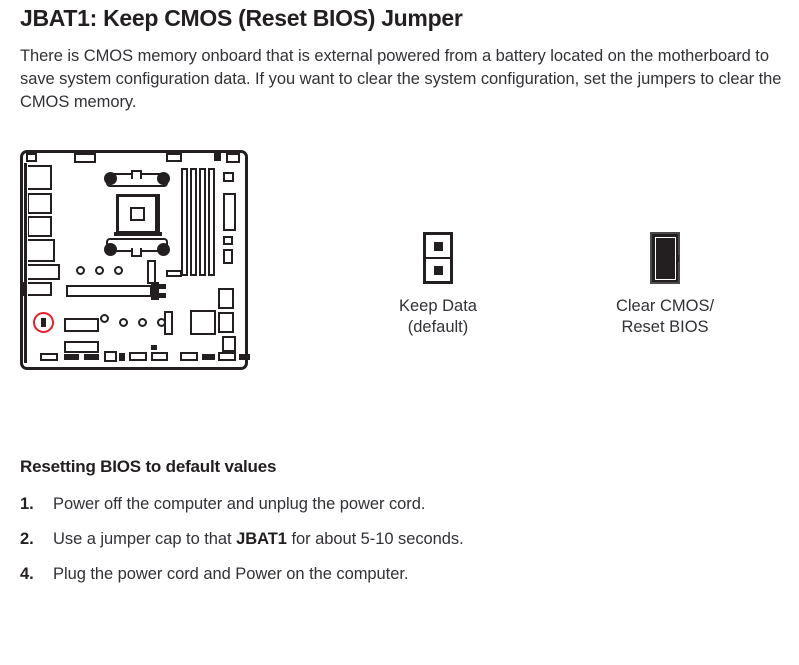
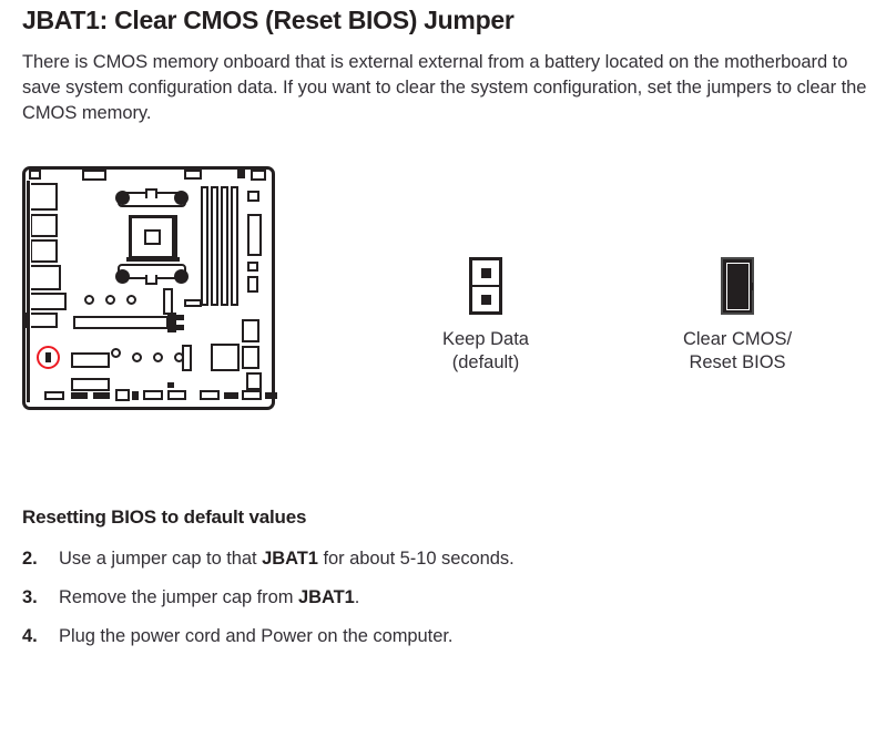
- JBAT1: Keep CMOS (Reset BIOS) Jumper
+ JBAT1: Clear CMOS (Reset BIOS) Jumper
- There is CMOS memory onboard that is external powered from a battery located on the motherboard to save system configuration data. If you want to clear the system configuration, set the jumpers to clear the CMOS memory.
+ There is CMOS memory onboard that is external external from a battery located on the motherboard to save system configuration data. If you want to clear the system configuration, set the jumpers to clear the CMOS memory.
  Keep Data
  (default)
  Clear CMOS/
  Reset BIOS
  Resetting BIOS to default values
- 1.
- Power off the computer and unplug the power cord.
  2.
  Use a jumper cap to that JBAT1 for about 5-10 seconds.
+ 3.
+ Remove the jumper cap from JBAT1.
  4.
  Plug the power cord and Power on the computer.
